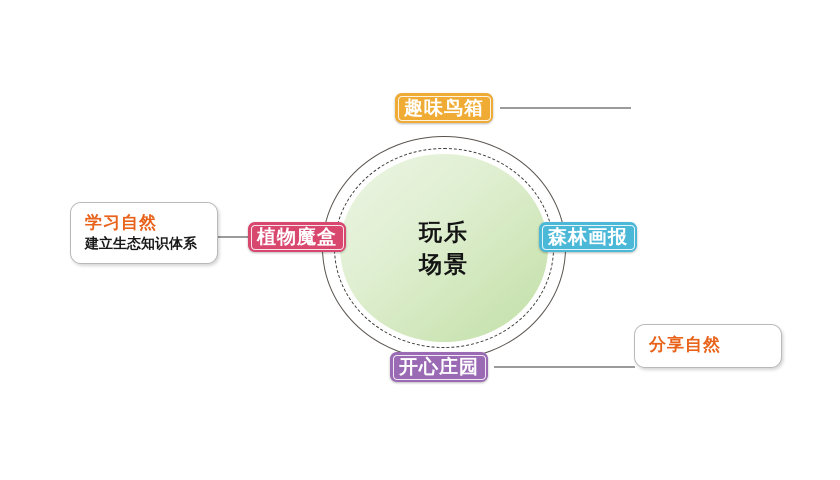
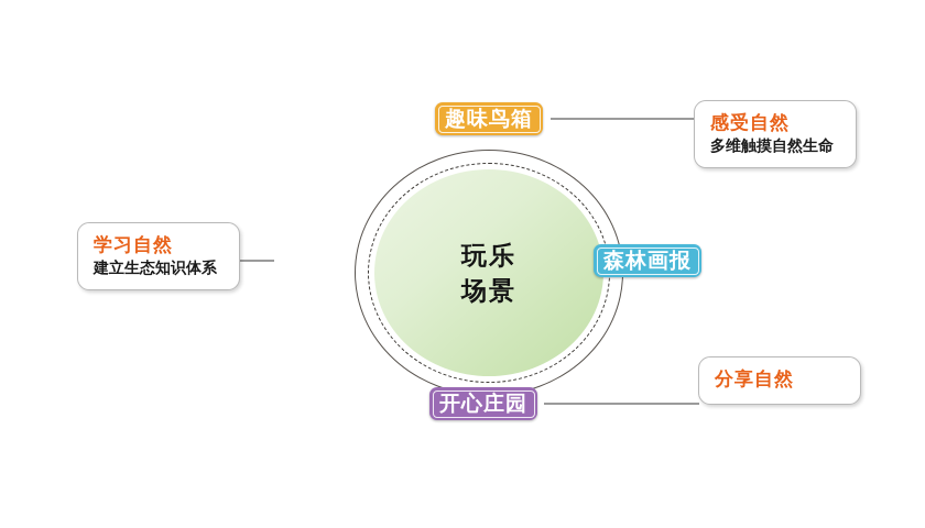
  玩乐
  场景
  趣味鸟箱
- 植物魔盒
  森林画报
  开心庄园
+ 感受自然
+ 多维触摸自然生命
  学习自然
  建立生态知识体系
  分享自然
